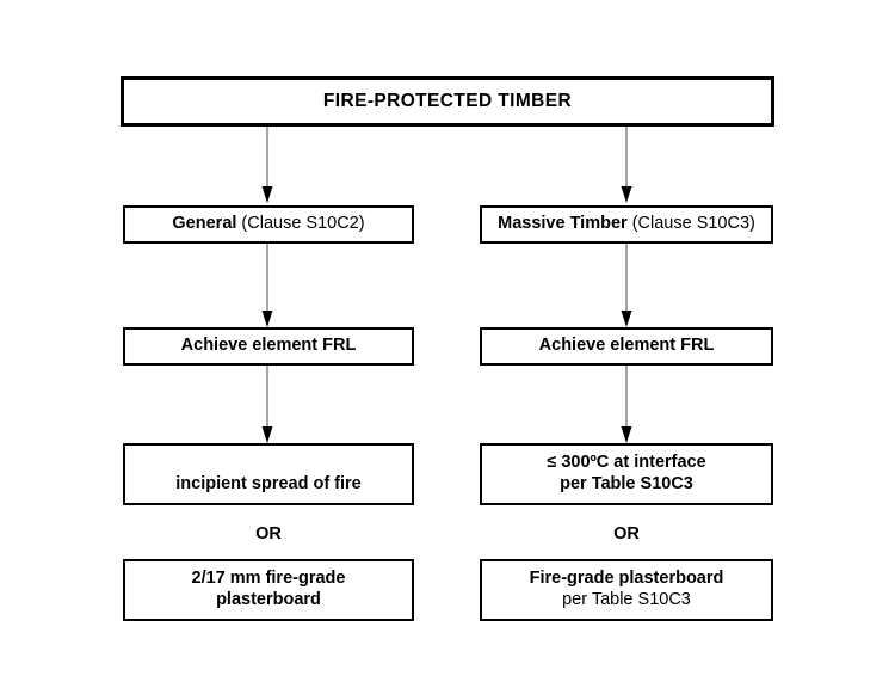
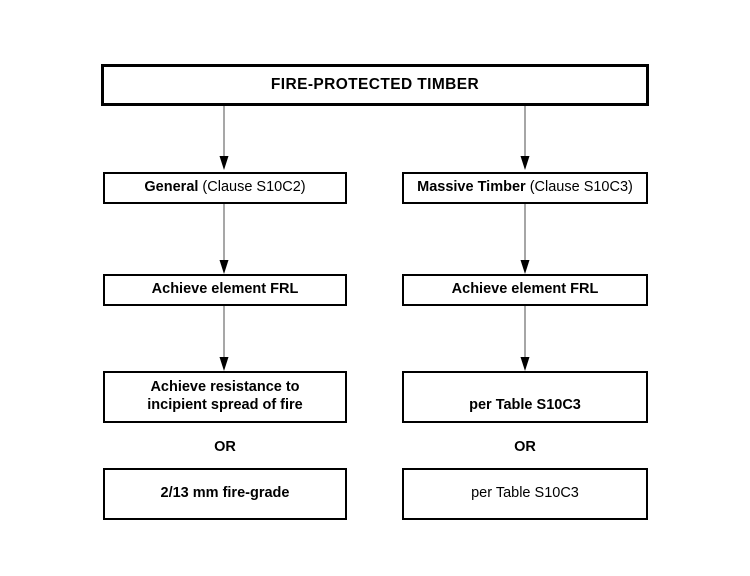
  FIRE-PROTECTED TIMBER
  General (Clause S10C2)
  Massive Timber (Clause S10C3)
  Achieve element FRL
  Achieve element FRL
+ Achieve resistance to
  incipient spread of fire
- ≤ 300ºC at interface
  per Table S10C3
  OR
  OR
- 2/17 mm fire-grade
+ 2/13 mm fire-grade
- plasterboard
- Fire-grade plasterboard
  per Table S10C3
